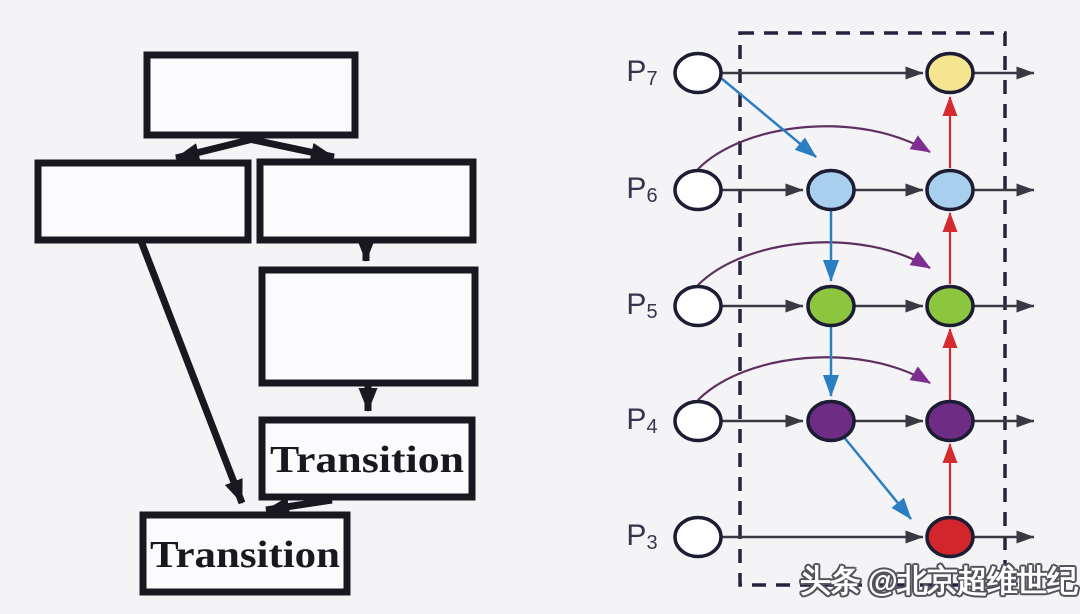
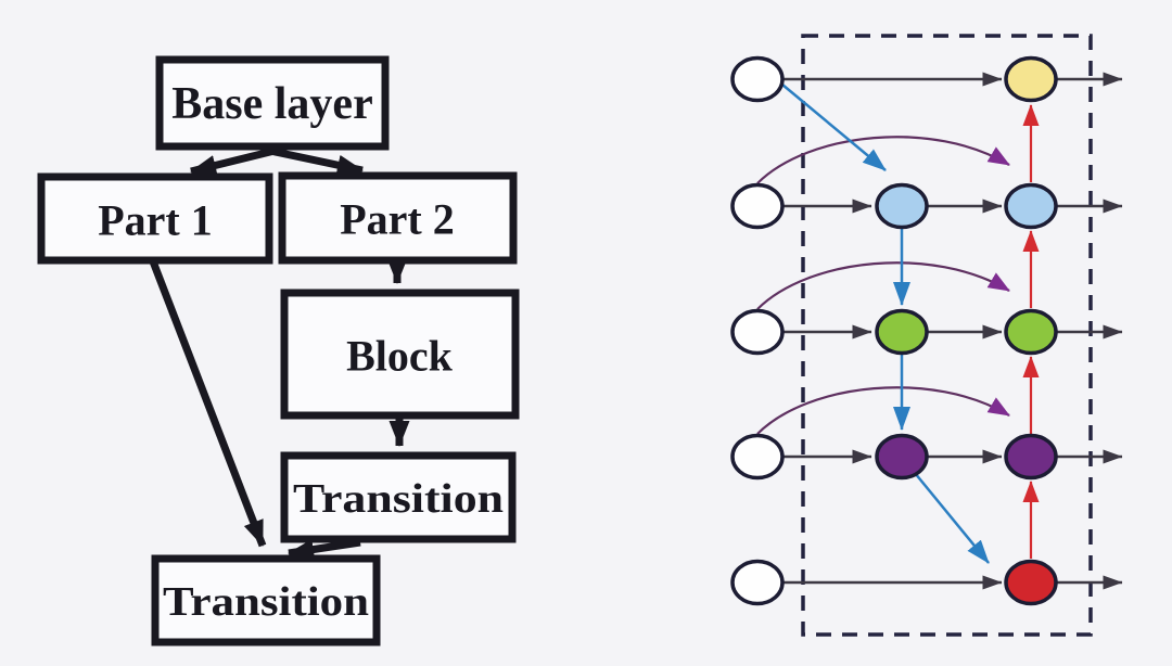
+ Base layer
+ Part 1
+ Part 2
+ Block
  Transition
  Transition
- P7
- P6
- P5
- P4
- P3
- 头条 @北京超维世纪
